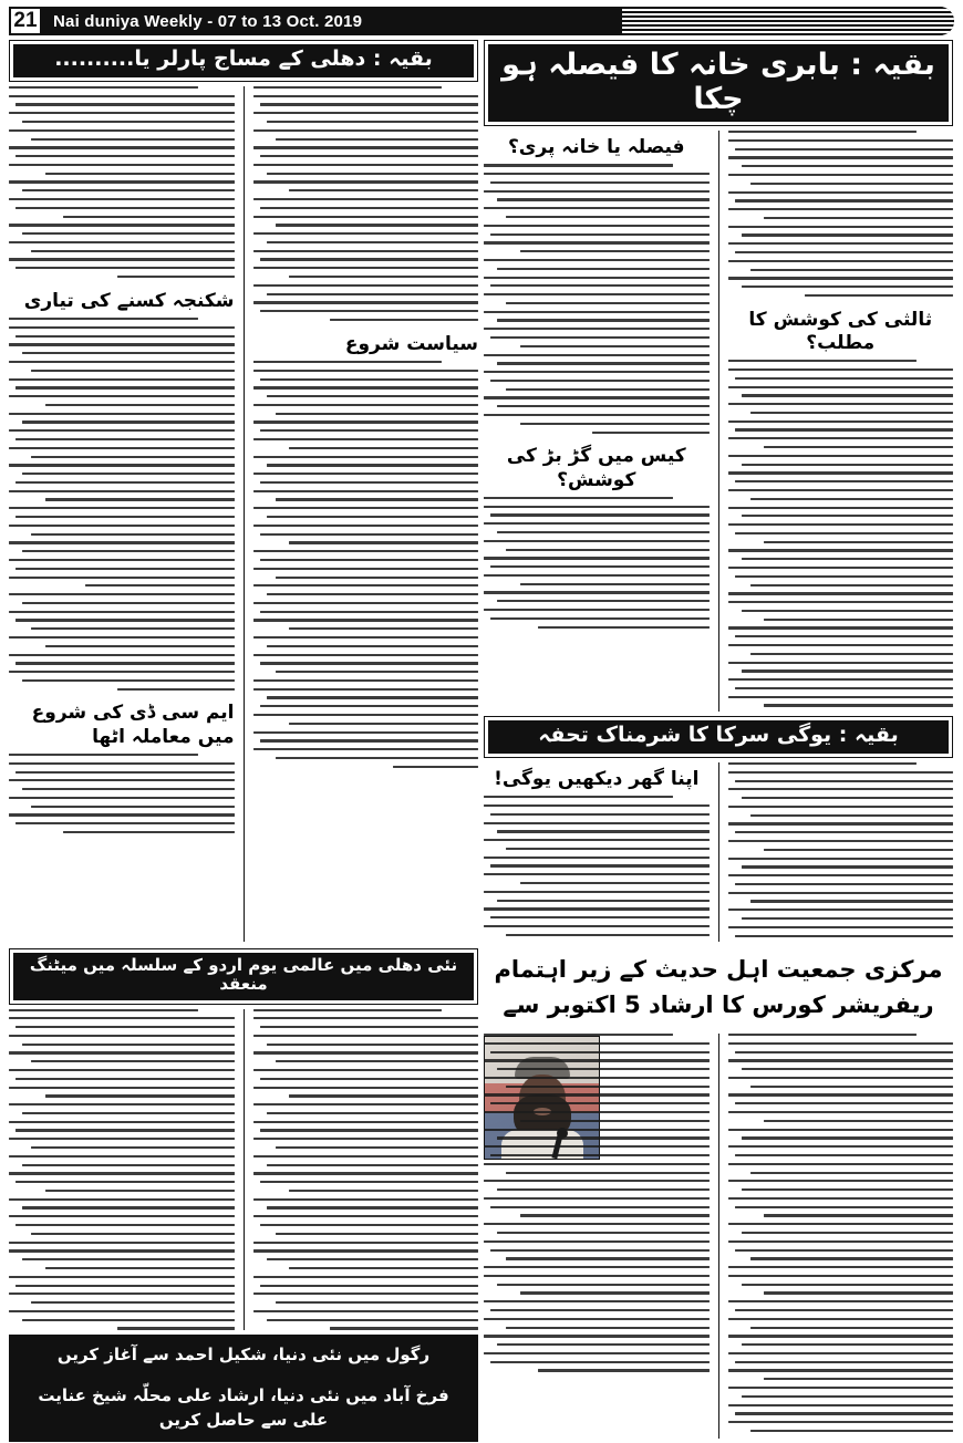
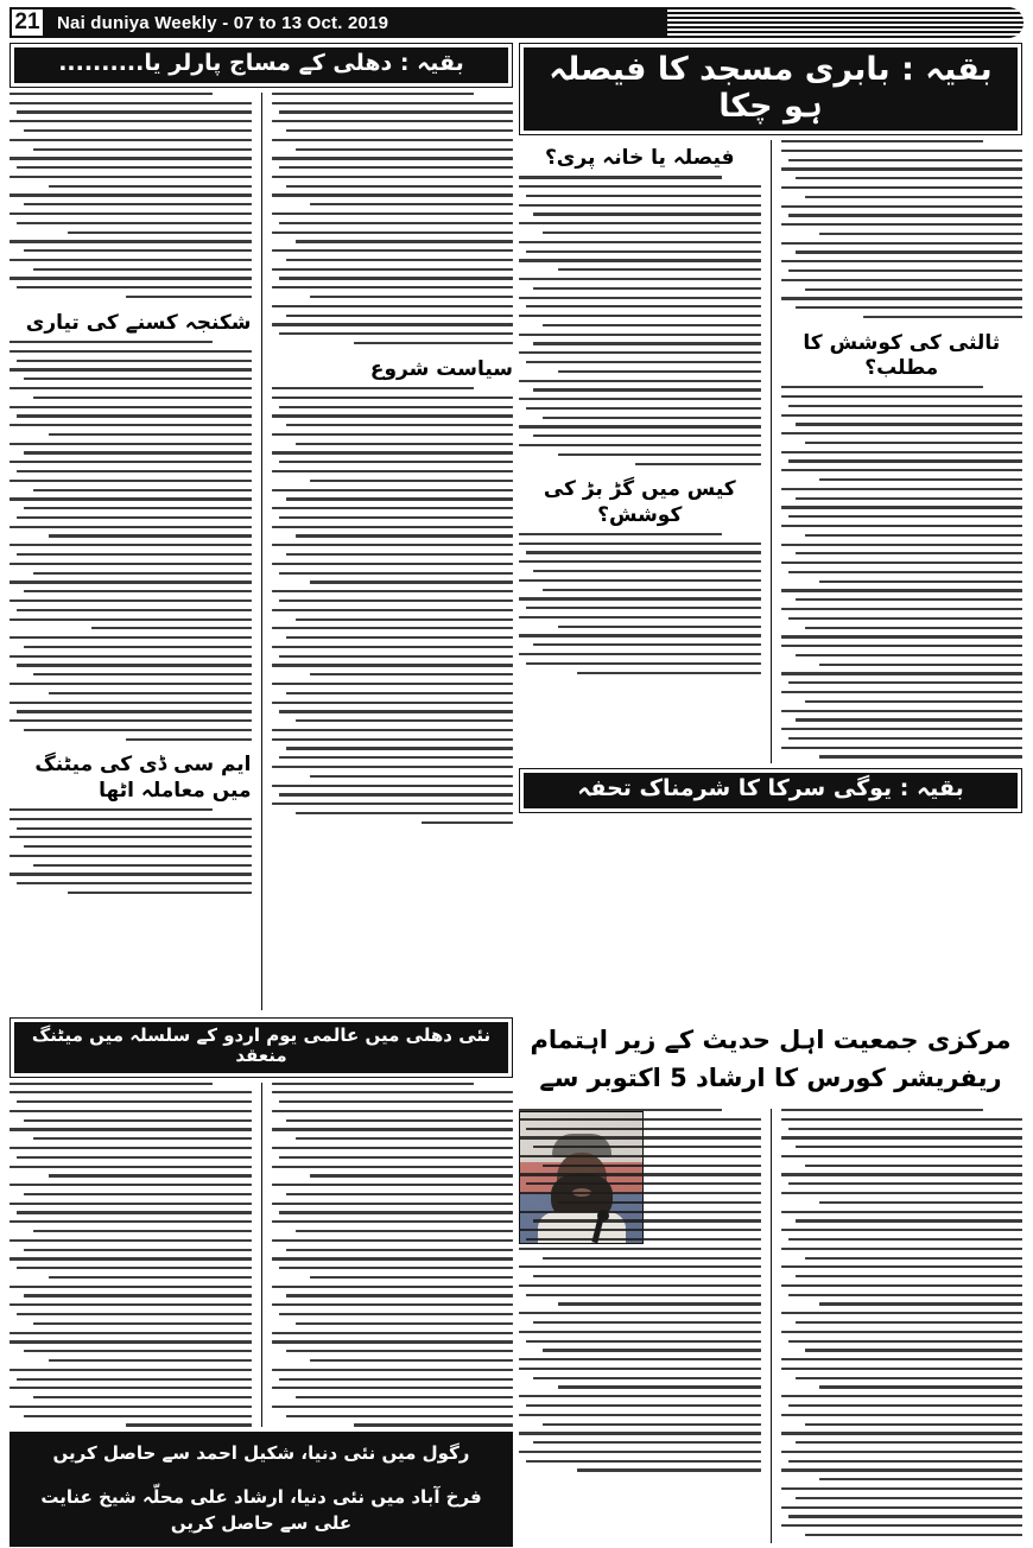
  21
  Nai duniya Weekly - 07 to 13 Oct. 2019
  بقیہ : دھلی کے مساج پارلر یا..........
  شکنجہ کسنے کی تیاری
- ایم سی ڈی کی شروع میں معاملہ اٹھا
+ ایم سی ڈی کی میٹنگ میں معاملہ اٹھا
  سیاست شروع
- بقیہ : بابری خانہ کا فیصلہ ہو چکا
+ بقیہ : بابری مسجد کا فیصلہ ہو چکا
  فیصلہ یا خانہ پری؟
  کیس میں گڑ بڑ کی کوشش؟
  ثالثی کی کوشش کا مطلب؟
  بقیہ : یوگی سرکا کا شرمناک تحفہ
- اپنا گھر دیکھیں یوگی!
  نئی دھلی میں عالمی یوم اردو کے سلسلہ میں میٹنگ منعقد
- رگول میں نئی دنیا، شکیل احمد سے آغاز کریں
+ رگول میں نئی دنیا، شکیل احمد سے حاصل کریں
  فرخ آباد میں نئی دنیا، ارشاد علی محلّہ شیخ عنایت علی سے حاصل کریں
  مرکزی جمعیت اہل حدیث کے زیر اہتمام
  ریفریشر کورس کا ارشاد 5 اکتوبر سے
